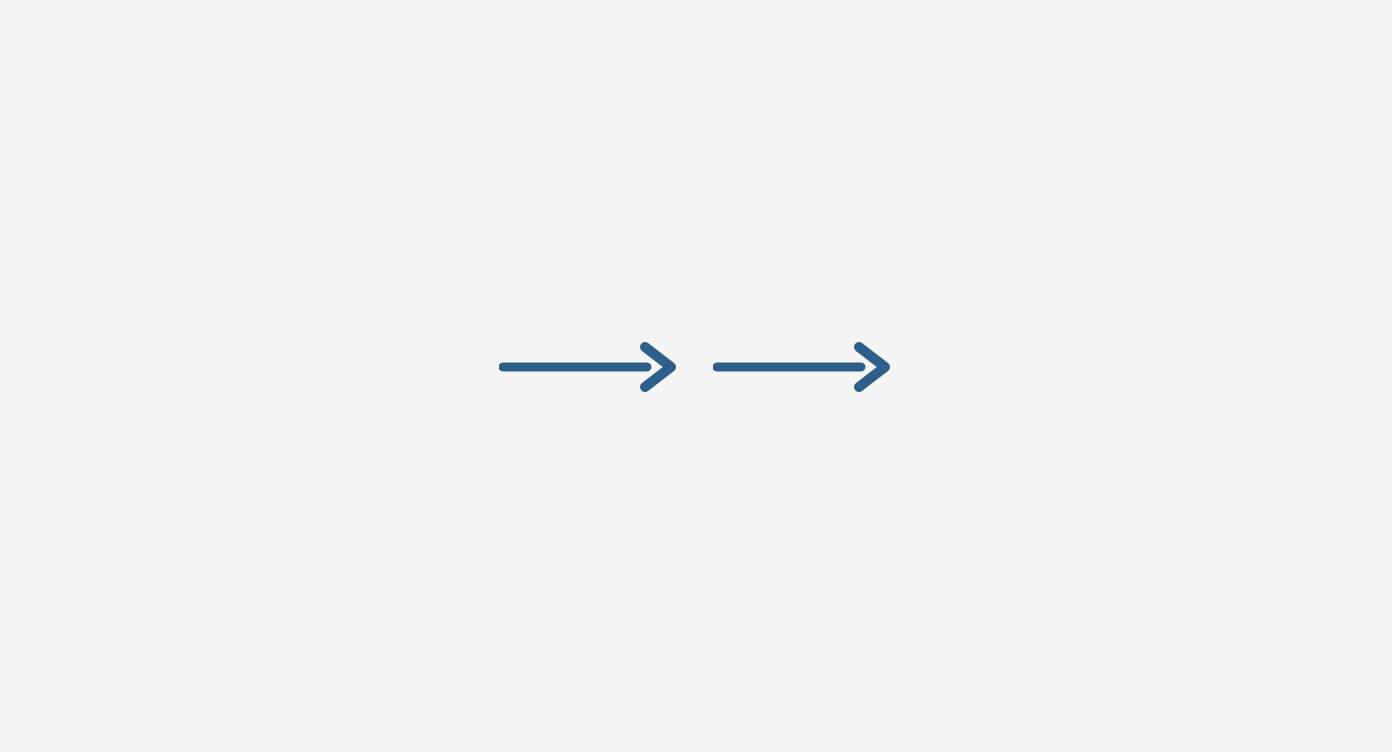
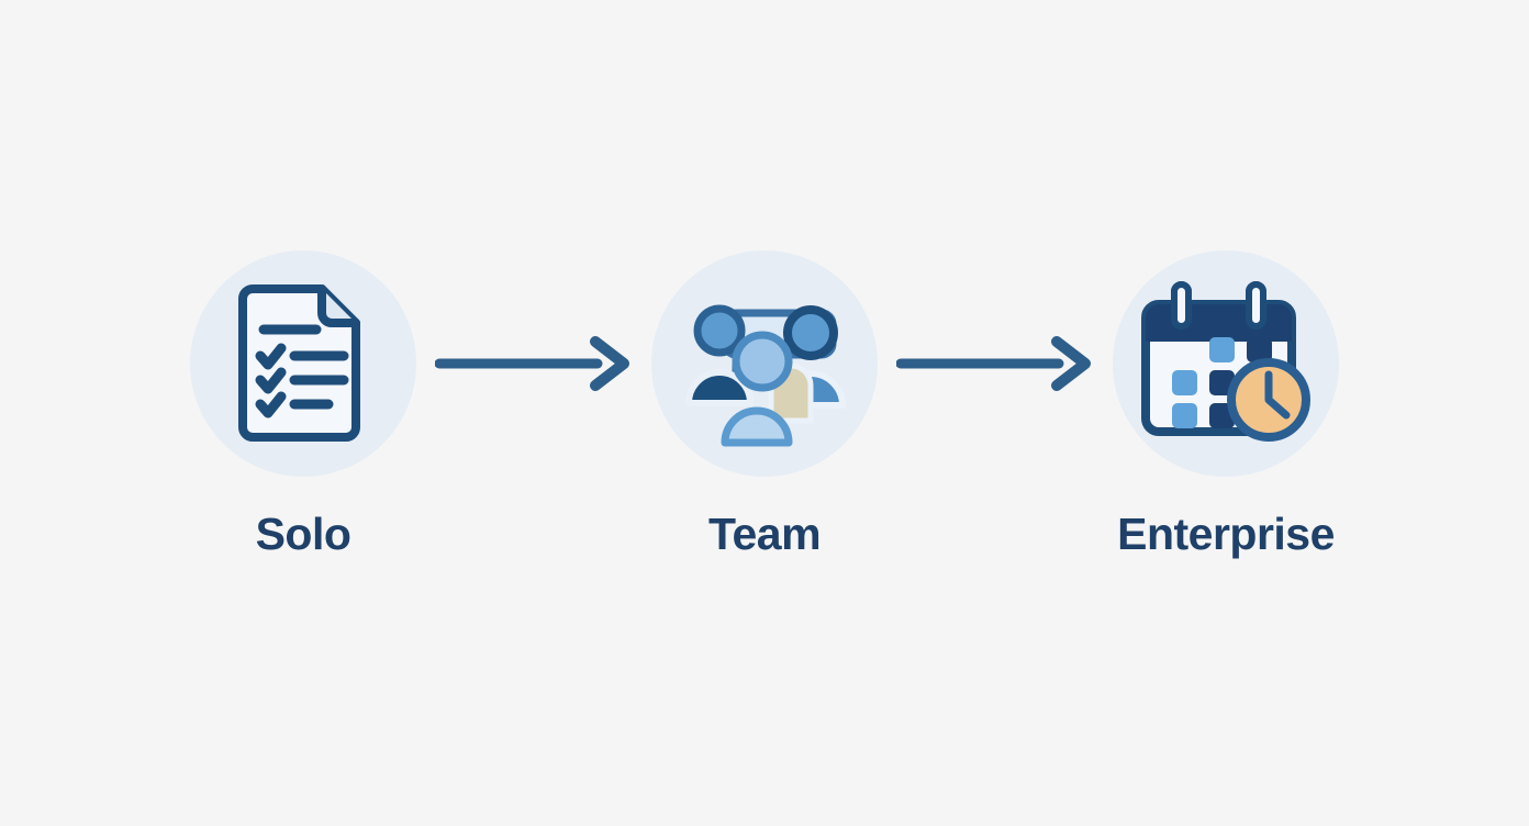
+ Solo
+ Team
+ Enterprise
